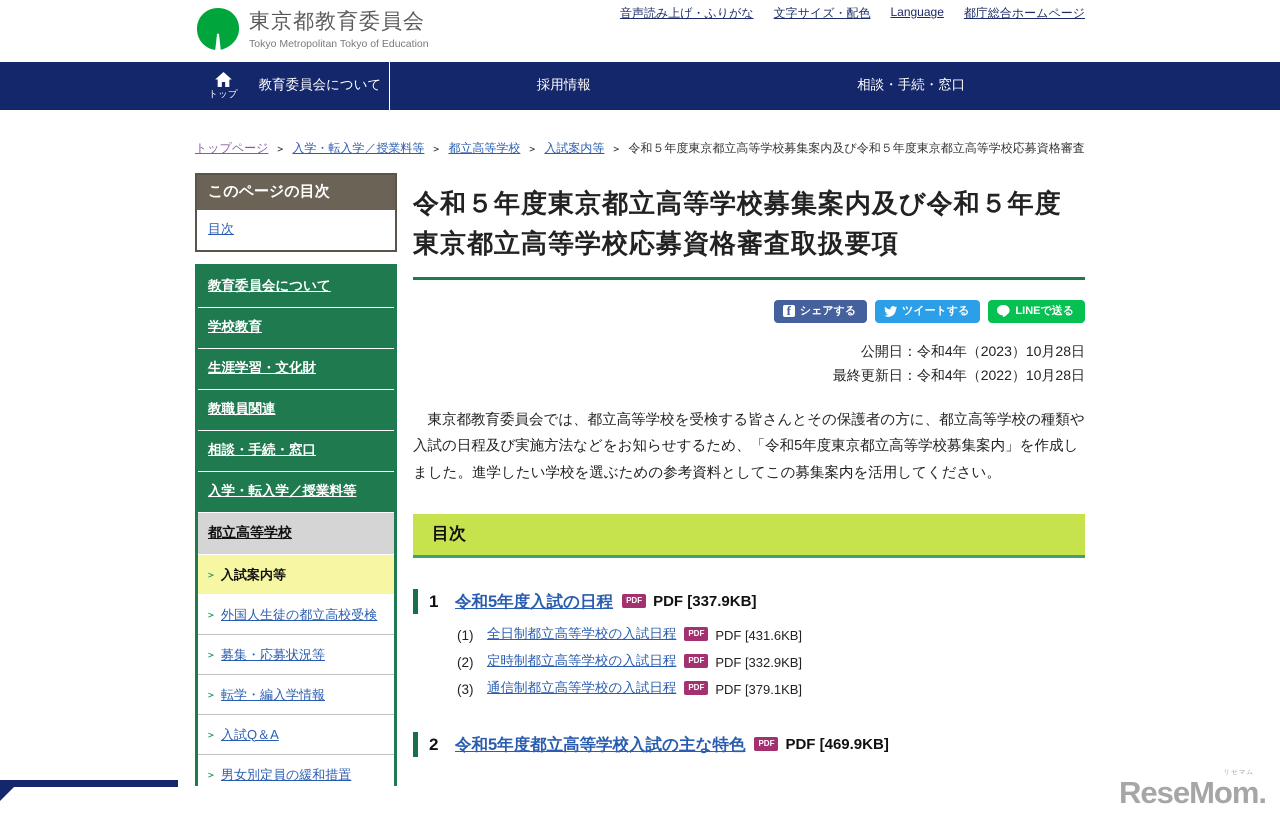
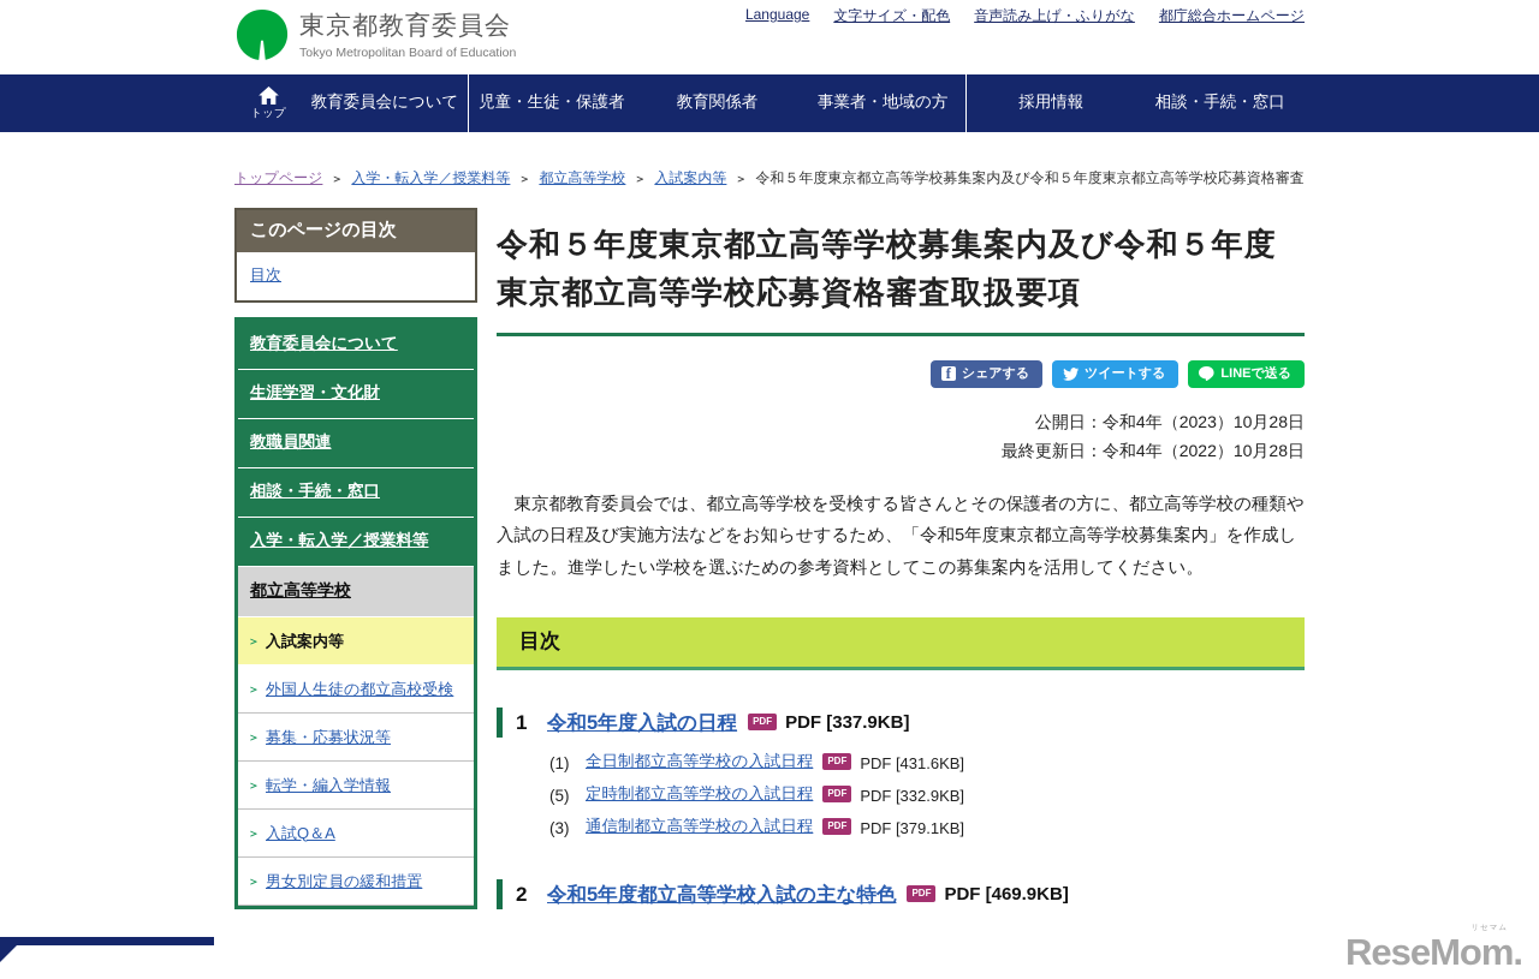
  東京都教育委員会
- Tokyo Metropolitan Tokyo of Education
+ Tokyo Metropolitan Board of Education
- 音声読み上げ・ふりがな
+ Language
  文字サイズ・配色
- Language
+ 音声読み上げ・ふりがな
  都庁総合ホームページ
  トップ
  教育委員会について
+ 児童・生徒・保護者
+ 教育関係者
+ 事業者・地域の方
  採用情報
  相談・手続・窓口
  トップページ ＞ 入学・転入学／授業料等 ＞ 都立高等学校 ＞ 入試案内等 ＞ 令和５年度東京都立高等学校募集案内及び令和５年度東京都立高等学校応募資格審査
  このページの目次
  目次
  教育委員会について
- 学校教育
  生涯学習・文化財
  教職員関連
  相談・手続・窓口
  入学・転入学／授業料等
  都立高等学校
  ＞
  入試案内等
  ＞
  外国人生徒の都立高校受検
  ＞
  募集・応募状況等
  ＞
  転学・編入学情報
  ＞
  入試Q＆A
  ＞
  男女別定員の緩和措置
  令和５年度東京都立高等学校募集案内及び令和５年度東京都立高等学校応募資格審査取扱要項
  f
  シェアする
  ツイートする
  LINEで送る
  公開日：令和4年（2023）10月28日
  最終更新日：令和4年（2022）10月28日
  東京都教育委員会では、都立高等学校を受検する皆さんとその保護者の方に、都立高等学校の種類や入試の日程及び実施方法などをお知らせするため、「令和5年度東京都立高等学校募集案内」を作成しました。進学したい学校を選ぶための参考資料としてこの募集案内を活用してください。
  目次
  1
  令和5年度入試の日程
  PDF
  PDF [337.9KB]
  (1)
  全日制都立高等学校の入試日程
  PDF
  PDF [431.6KB]
- (2)
+ (5)
  定時制都立高等学校の入試日程
  PDF
  PDF [332.9KB]
  (3)
  通信制都立高等学校の入試日程
  PDF
  PDF [379.1KB]
  2
  令和5年度都立高等学校入試の主な特色
  PDF
  PDF [469.9KB]
  ReseMom.
